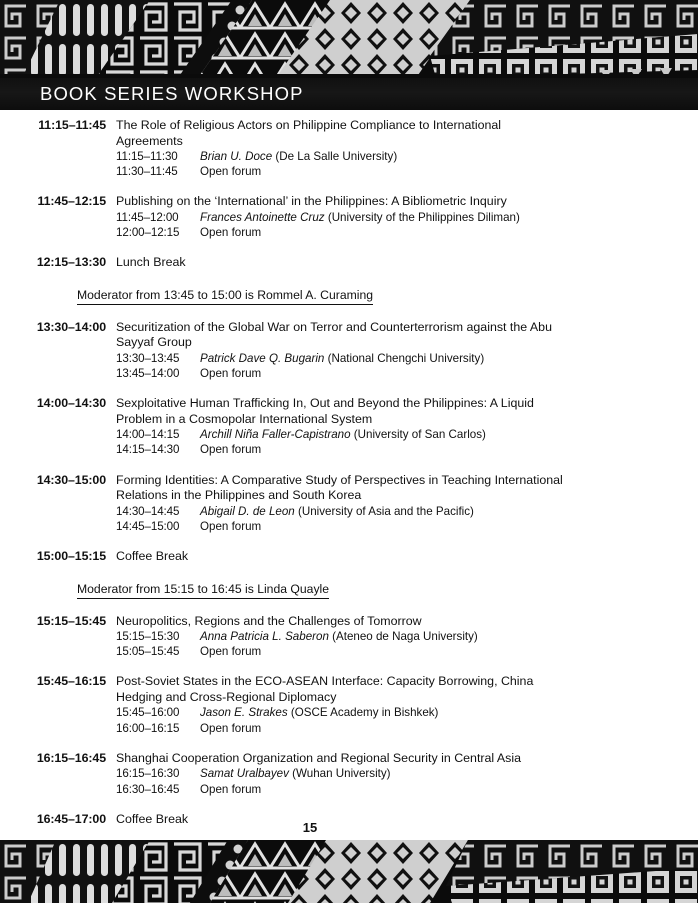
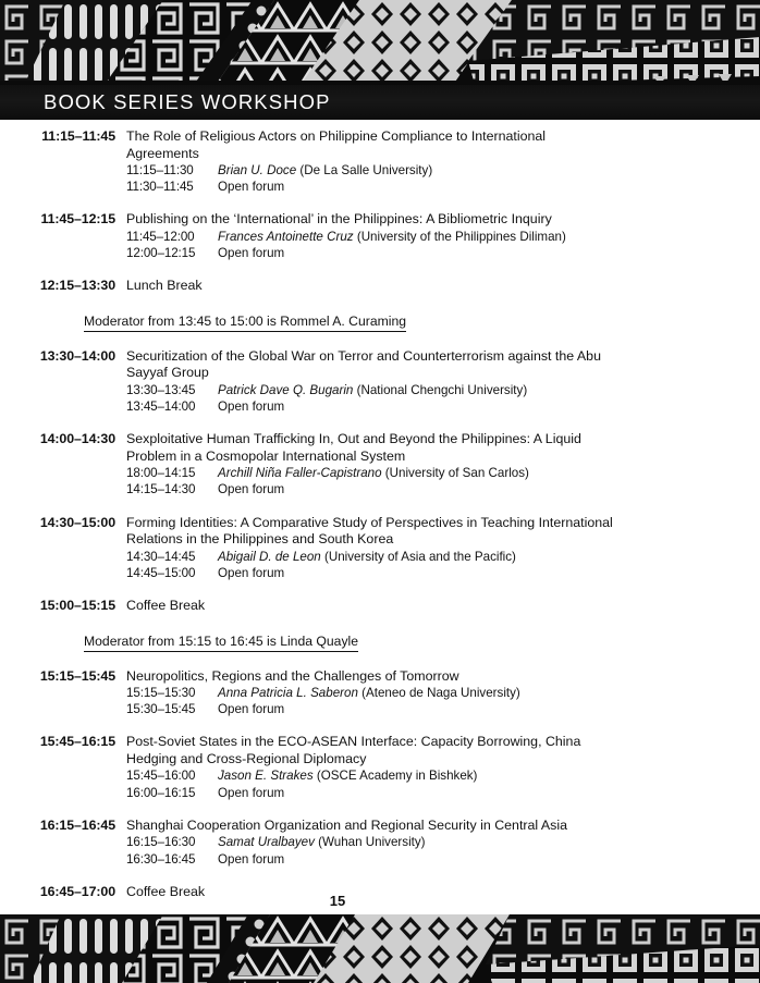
  BOOK SERIES WORKSHOP
  11:15–11:45
  The Role of Religious Actors on Philippine Compliance to International Agreements
  11:15–11:30
  Brian U. Doce (De La Salle University)
  11:30–11:45
  Open forum
  11:45–12:15
  Publishing on the ‘International’ in the Philippines: A Bibliometric Inquiry
  11:45–12:00
  Frances Antoinette Cruz (University of the Philippines Diliman)
  12:00–12:15
  Open forum
  12:15–13:30
  Lunch Break
  Moderator from 13:45 to 15:00 is Rommel A. Curaming
  13:30–14:00
  Securitization of the Global War on Terror and Counterterrorism against the Abu Sayyaf Group
  13:30–13:45
  Patrick Dave Q. Bugarin (National Chengchi University)
  13:45–14:00
  Open forum
  14:00–14:30
  Sexploitative Human Trafficking In, Out and Beyond the Philippines: A Liquid Problem in a Cosmopolar International System
- 14:00–14:15
+ 18:00–14:15
  Archill Niña Faller-Capistrano (University of San Carlos)
  14:15–14:30
  Open forum
  14:30–15:00
  Forming Identities: A Comparative Study of Perspectives in Teaching International Relations in the Philippines and South Korea
  14:30–14:45
  Abigail D. de Leon (University of Asia and the Pacific)
  14:45–15:00
  Open forum
  15:00–15:15
  Coffee Break
  Moderator from 15:15 to 16:45 is Linda Quayle
  15:15–15:45
  Neuropolitics, Regions and the Challenges of Tomorrow
  15:15–15:30
  Anna Patricia L. Saberon (Ateneo de Naga University)
- 15:05–15:45
+ 15:30–15:45
  Open forum
  15:45–16:15
  Post-Soviet States in the ECO-ASEAN Interface: Capacity Borrowing, China Hedging and Cross-Regional Diplomacy
  15:45–16:00
  Jason E. Strakes (OSCE Academy in Bishkek)
  16:00–16:15
  Open forum
  16:15–16:45
  Shanghai Cooperation Organization and Regional Security in Central Asia
  16:15–16:30
  Samat Uralbayev (Wuhan University)
  16:30–16:45
  Open forum
  16:45–17:00
  Coffee Break
  15
